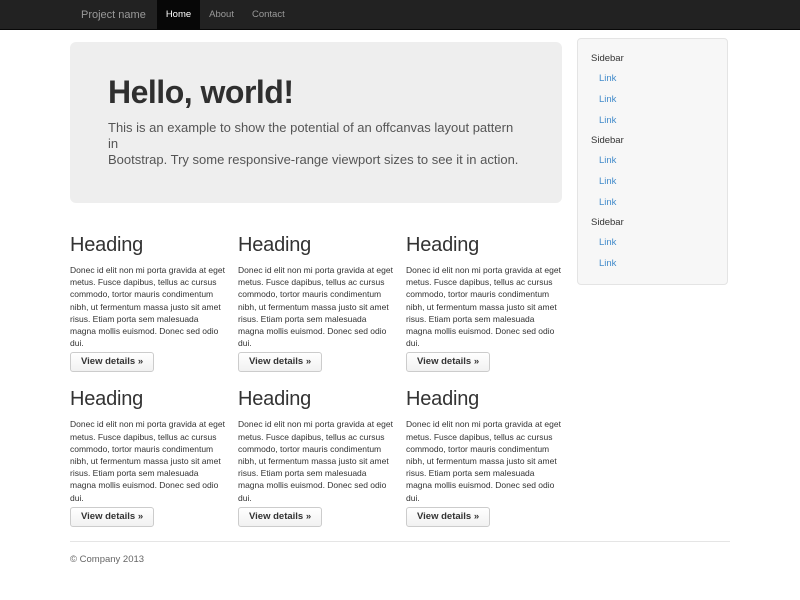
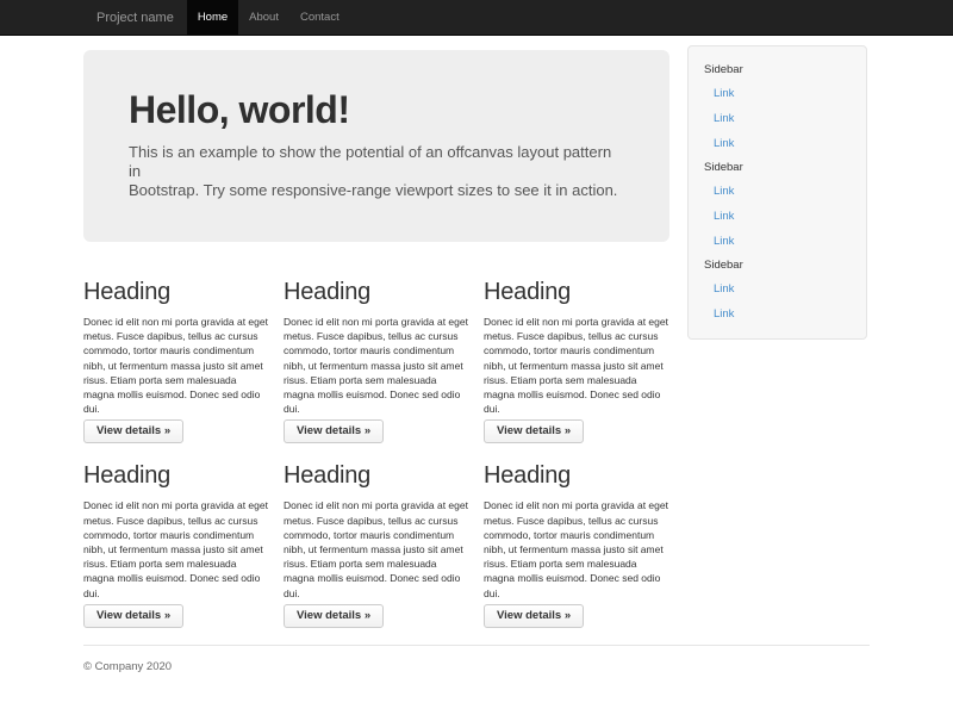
  Project name
  Home
  About
  Contact
  Hello, world!
  This is an example to show the potential of an offcanvas layout pattern in
  Bootstrap. Try some responsive-range viewport sizes to see it in action.
  Heading
  Donec id elit non mi porta gravida at eget
  metus. Fusce dapibus, tellus ac cursus
  commodo, tortor mauris condimentum
  nibh, ut fermentum massa justo sit amet
  risus. Etiam porta sem malesuada
  magna mollis euismod. Donec sed odio
  dui.
  View details »
  Heading
  Donec id elit non mi porta gravida at eget
  metus. Fusce dapibus, tellus ac cursus
  commodo, tortor mauris condimentum
  nibh, ut fermentum massa justo sit amet
  risus. Etiam porta sem malesuada
  magna mollis euismod. Donec sed odio
  dui.
  View details »
  Heading
  Donec id elit non mi porta gravida at eget
  metus. Fusce dapibus, tellus ac cursus
  commodo, tortor mauris condimentum
  nibh, ut fermentum massa justo sit amet
  risus. Etiam porta sem malesuada
  magna mollis euismod. Donec sed odio
  dui.
  View details »
  Heading
  Donec id elit non mi porta gravida at eget
  metus. Fusce dapibus, tellus ac cursus
  commodo, tortor mauris condimentum
  nibh, ut fermentum massa justo sit amet
  risus. Etiam porta sem malesuada
  magna mollis euismod. Donec sed odio
  dui.
  View details »
  Heading
  Donec id elit non mi porta gravida at eget
  metus. Fusce dapibus, tellus ac cursus
  commodo, tortor mauris condimentum
  nibh, ut fermentum massa justo sit amet
  risus. Etiam porta sem malesuada
  magna mollis euismod. Donec sed odio
  dui.
  View details »
  Heading
  Donec id elit non mi porta gravida at eget
  metus. Fusce dapibus, tellus ac cursus
  commodo, tortor mauris condimentum
  nibh, ut fermentum massa justo sit amet
  risus. Etiam porta sem malesuada
  magna mollis euismod. Donec sed odio
  dui.
  View details »
  Sidebar
  Link
  Link
  Link
  Sidebar
  Link
  Link
  Link
  Sidebar
  Link
  Link
- © Company 2013
+ © Company 2020
